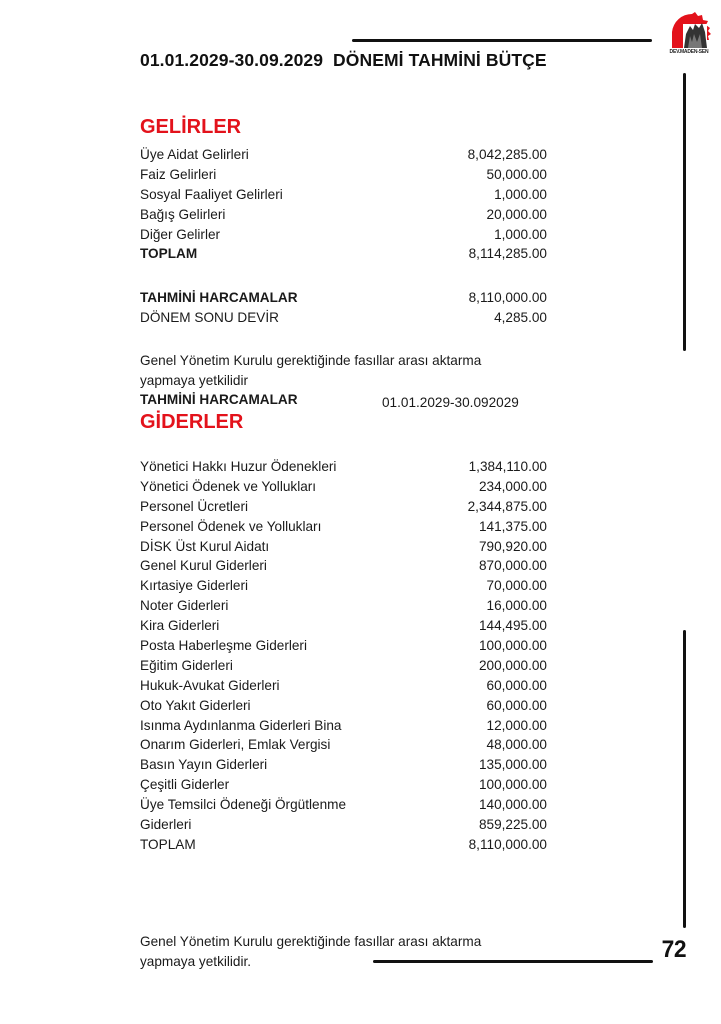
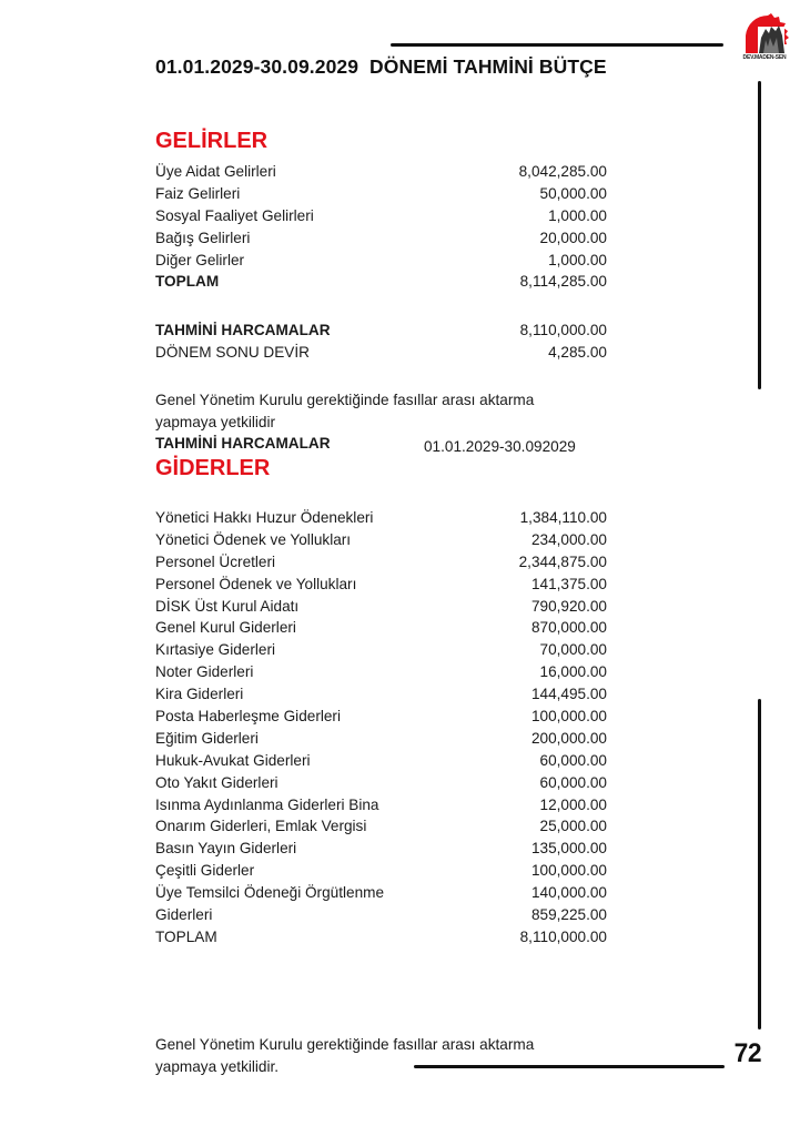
  01.01.2029-30.09.2029 DÖNEMİ TAHMİNİ BÜTÇE
  GELİRLER
  Üye Aidat Gelirleri
  8,042,285.00
  Faiz Gelirleri
  50,000.00
  Sosyal Faaliyet Gelirleri
  1,000.00
  Bağış Gelirleri
  20,000.00
  Diğer Gelirler
  1,000.00
  TOPLAM
  8,114,285.00
  TAHMİNİ HARCAMALAR
  8,110,000.00
  DÖNEM SONU DEVİR
  4,285.00
  Genel Yönetim Kurulu gerektiğinde fasıllar arası aktarma
  yapmaya yetkilidir
  TAHMİNİ HARCAMALAR
  01.01.2029-30.092029
  GİDERLER
  Yönetici Hakkı Huzur Ödenekleri
  1,384,110.00
  Yönetici Ödenek ve Yollukları
  234,000.00
  Personel Ücretleri
  2,344,875.00
  Personel Ödenek ve Yollukları
  141,375.00
  DİSK Üst Kurul Aidatı
  790,920.00
  Genel Kurul Giderleri
  870,000.00
  Kırtasiye Giderleri
  70,000.00
  Noter Giderleri
  16,000.00
  Kira Giderleri
  144,495.00
  Posta Haberleşme Giderleri
  100,000.00
  Eğitim Giderleri
  200,000.00
  Hukuk-Avukat Giderleri
  60,000.00
  Oto Yakıt Giderleri
  60,000.00
  Isınma Aydınlanma Giderleri Bina
  12,000.00
  Onarım Giderleri, Emlak Vergisi
- 48,000.00
+ 25,000.00
  Basın Yayın Giderleri
  135,000.00
  Çeşitli Giderler
  100,000.00
  Üye Temsilci Ödeneği Örgütlenme
  140,000.00
  Giderleri
  859,225.00
  TOPLAM
  8,110,000.00
  Genel Yönetim Kurulu gerektiğinde fasıllar arası aktarma
  yapmaya yetkilidir.
  72
